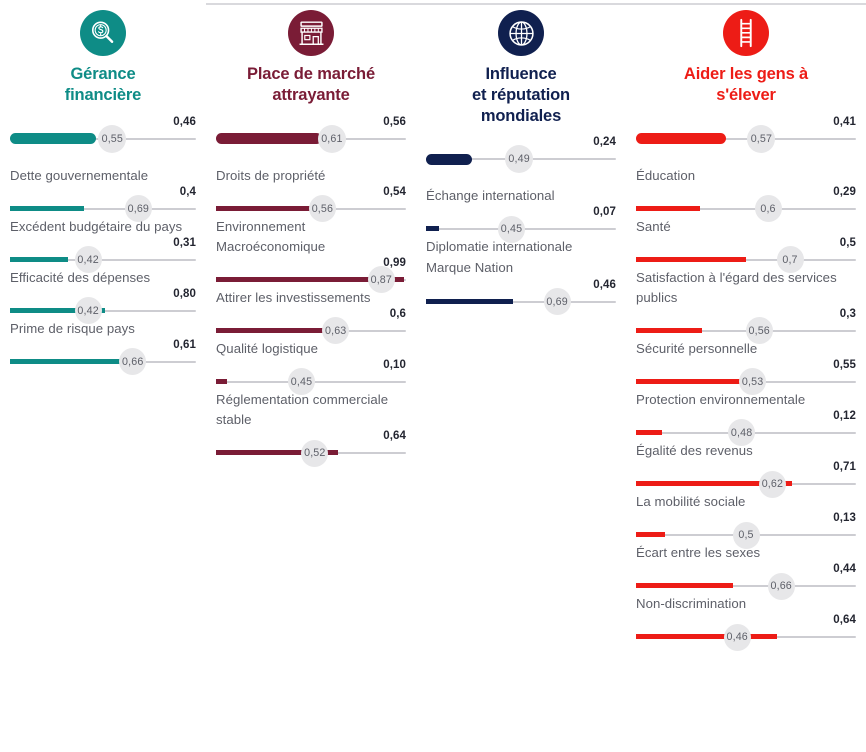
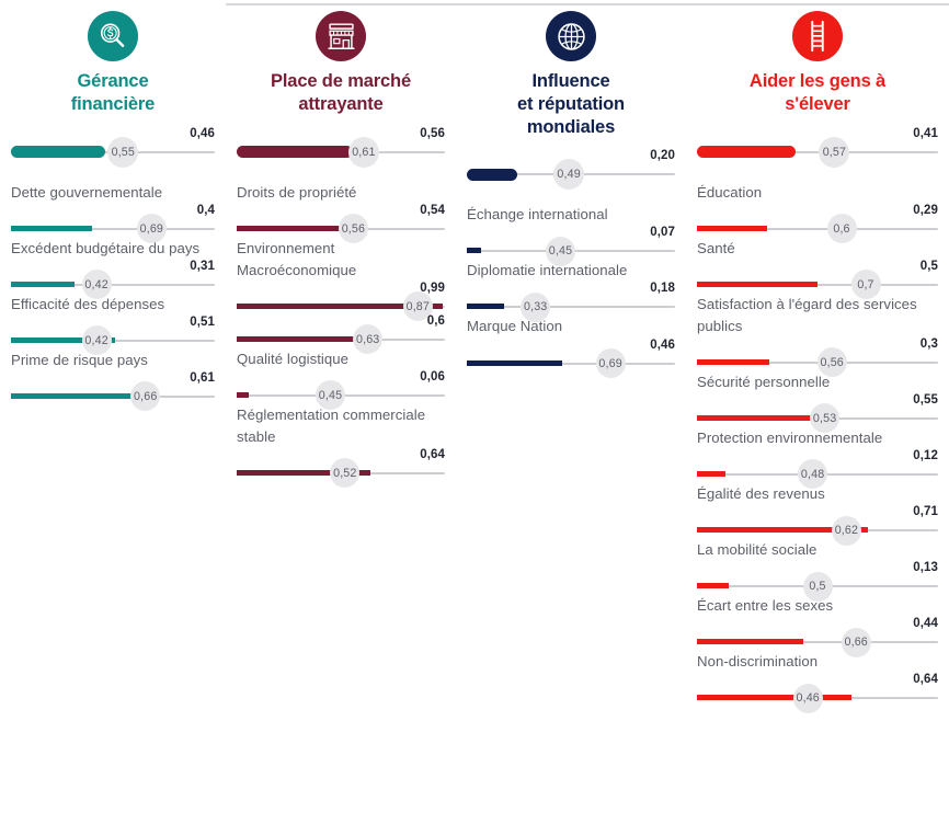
  Gérance
  financière
  0,46
  0,55
  Dette gouvernementale
  0,4
  0,69
  Excédent budgétaire du pays
  0,31
  0,42
  Efficacité des dépenses
- 0,80
+ 0,51
  0,42
  Prime de risque pays
  0,61
  0,66
  Place de marché
  attrayante
  0,56
  0,61
  Droits de propriété
  0,54
  0,56
  Environnement Macroéconomique
  0,99
  0,87
- Attirer les investissements
  0,6
  0,63
  Qualité logistique
- 0,10
+ 0,06
  0,45
  Réglementation commerciale stable
  0,64
  0,52
  Influence
  et réputation
  mondiales
- 0,24
+ 0,20
  0,49
  Échange international
  0,07
  0,45
  Diplomatie internationale
+ 0,18
+ 0,33
  Marque Nation
  0,46
  0,69
  Aider les gens à
  s'élever
  0,41
  0,57
  Éducation
  0,29
  0,6
  Santé
  0,5
  0,7
  Satisfaction à l'égard des services publics
  0,3
  0,56
  Sécurité personnelle
  0,55
  0,53
  Protection environnementale
  0,12
  0,48
  Égalité des revenus
  0,71
  0,62
  La mobilité sociale
  0,13
  0,5
  Écart entre les sexes
  0,44
  0,66
  Non-discrimination
  0,64
  0,46
